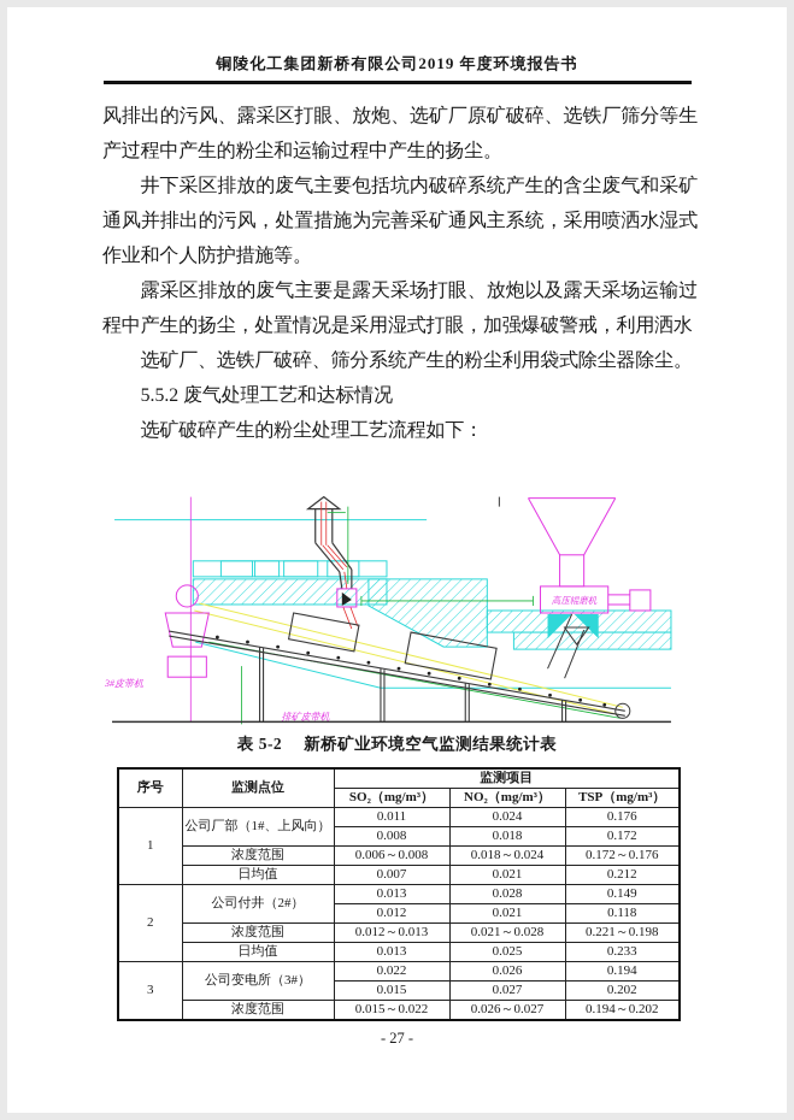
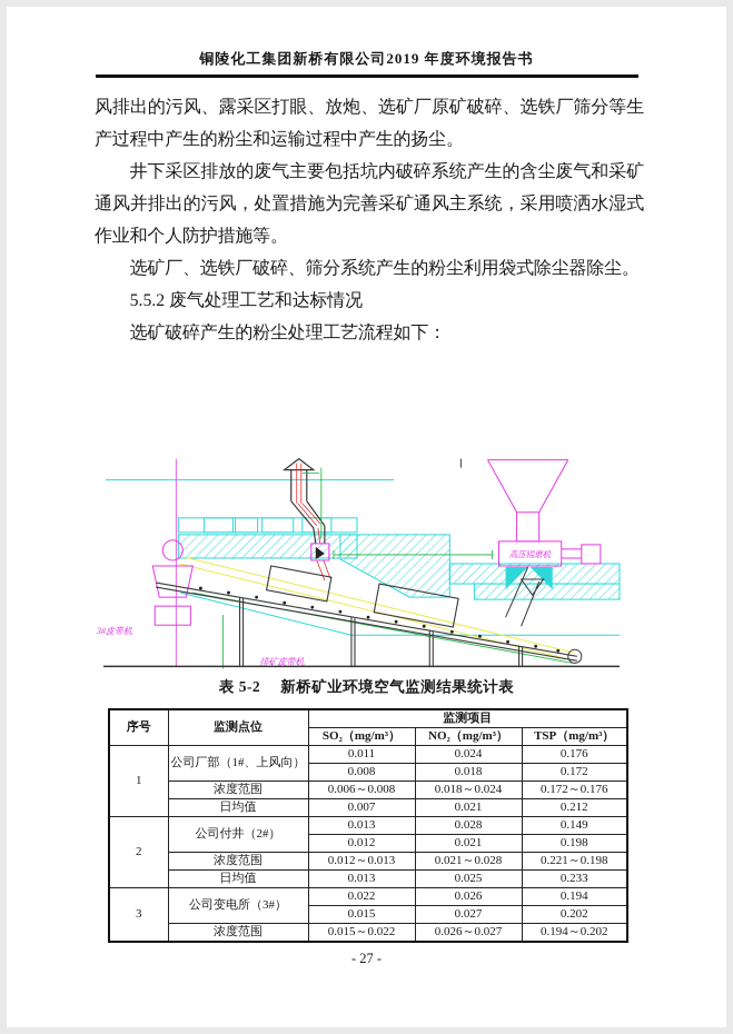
  铜陵化工集团新桥有限公司2019 年度环境报告书
  风排出的污风、露采区打眼、放炮、选矿厂原矿破碎、选铁厂筛分等生产过程中产生的粉尘和运输过程中产生的扬尘。
  井下采区排放的废气主要包括坑内破碎系统产生的含尘废气和采矿通风并排出的污风，处置措施为完善采矿通风主系统，采用喷洒水湿式作业和个人防护措施等。
- 露采区排放的废气主要是露天采场打眼、放炮以及露天采场运输过程中产生的扬尘，处置情况是采用湿式打眼，加强爆破警戒，利用洒水
  选矿厂、选铁厂破碎、筛分系统产生的粉尘利用袋式除尘器除尘。
  5.5.2 废气处理工艺和达标情况
  选矿破碎产生的粉尘处理工艺流程如下：
  高压辊磨机
  3#皮带机
  排矿皮带机
  表 5-2 新桥矿业环境空气监测结果统计表
  序号	监测点位	监测项目
  SO₂（mg/m³）	NO₂（mg/m³）	TSP（mg/m³）
  1	公司厂部（1#、上风向）	0.011	0.024	0.176
  0.008	0.018	0.172
  浓度范围	0.006～0.008	0.018～0.024	0.172～0.176
  日均值	0.007	0.021	0.212
  2	公司付井（2#）	0.013	0.028	0.149
- 0.012	0.021	0.118
+ 0.012	0.021	0.198
  浓度范围	0.012～0.013	0.021～0.028	0.221～0.198
  日均值	0.013	0.025	0.233
  3	公司变电所（3#）	0.022	0.026	0.194
  0.015	0.027	0.202
  浓度范围	0.015～0.022	0.026～0.027	0.194～0.202
  - 27 -
